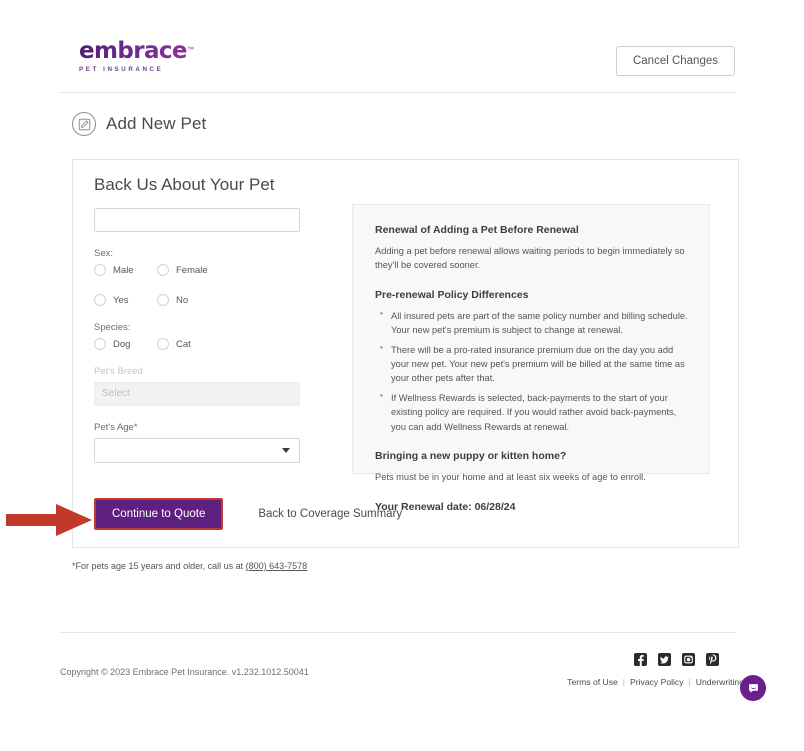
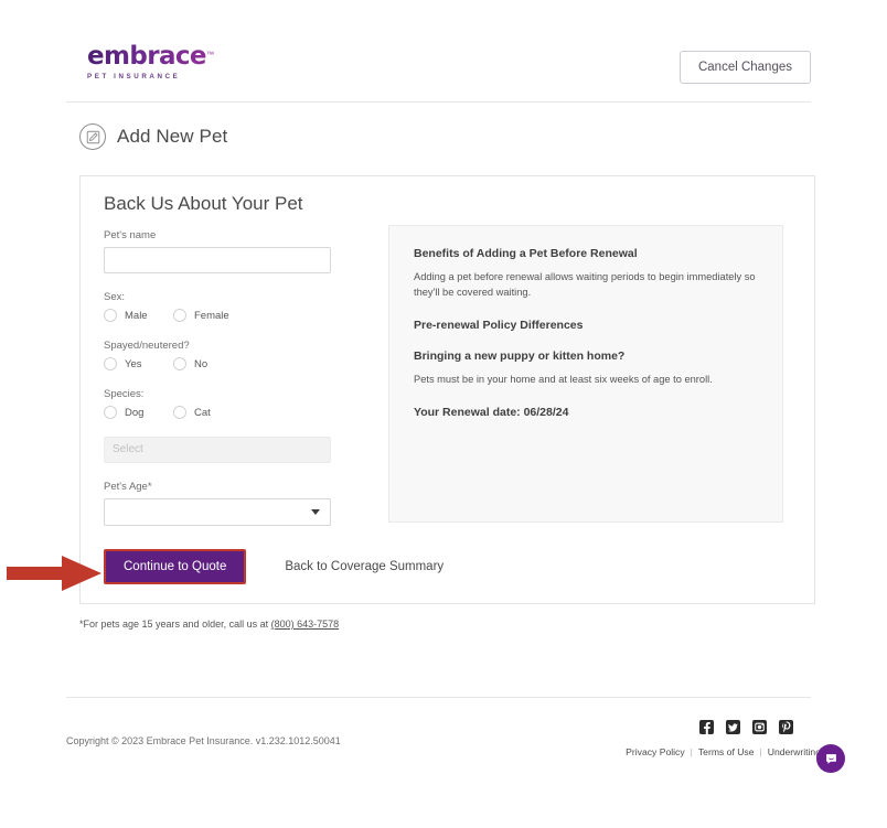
  embrace
  Cancel Changes
  Add New Pet
  Back Us About Your Pet
+ Pet's name
  Sex:
  Male
  Female
+ Spayed/neutered?
  Yes
  No
  Species:
  Dog
  Cat
- Pet's Breed
  Select
  Pet's Age*
- Renewal of Adding a Pet Before Renewal
+ Benefits of Adding a Pet Before Renewal
- Adding a pet before renewal allows waiting periods to begin immediately so they'll be covered sooner.
+ Adding a pet before renewal allows waiting periods to begin immediately so they'll be covered waiting.
  Pre-renewal Policy Differences
- All insured pets are part of the same policy number and billing schedule. Your new pet's premium is subject to change at renewal.
- There will be a pro-rated insurance premium due on the day you add your new pet. Your new pet's premium will be billed at the same time as your other pets after that.
- If Wellness Rewards is selected, back-payments to the start of your existing policy are required. If you would rather avoid back-payments, you can add Wellness Rewards at renewal.
  Bringing a new puppy or kitten home?
  Pets must be in your home and at least six weeks of age to enroll.
  Your Renewal date: 06/28/24
  Continue to Quote
  Back to Coverage Summary
  *For pets age 15 years and older, call us at (800) 643-7578
  Copyright © 2023 Embrace Pet Insurance. v1.232.1012.50041
- Terms of Use
+ Privacy Policy
  |
- Privacy Policy
+ Terms of Use
  |
  Underwritin
